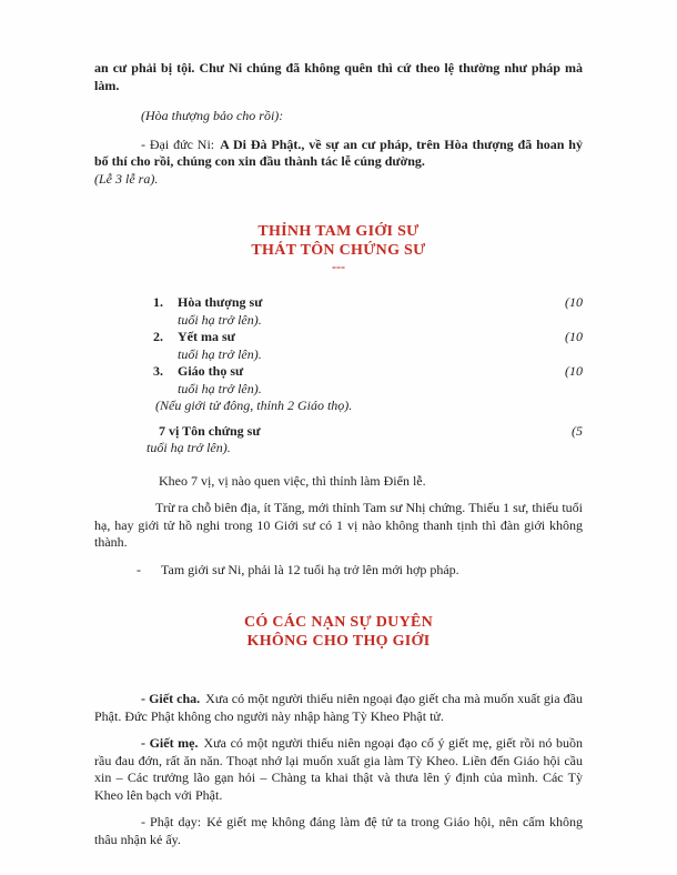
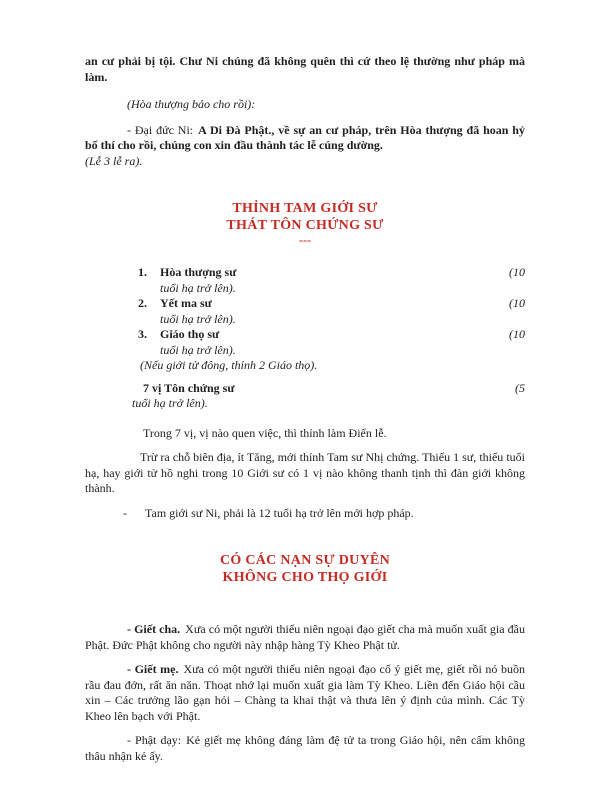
  an cư phải bị tội. Chư Ni chúng đã không quên thì cứ theo lệ thường như pháp mà làm.
  (Hòa thượng bảo cho rồi):
  - Đại đức Ni: A Di Đà Phật., về sự an cư pháp, trên Hòa thượng đã hoan hỷ bố thí cho rồi, chúng con xin đầu thành tác lễ cúng dường.
  (Lễ 3 lễ ra).
  THỈNH TAM GIỚI SƯ
  THÁT TÔN CHỨNG SƯ
  ---
  1.
  Hòa thượng sư
  (10
  tuổi hạ trở lên).
  2.
  Yết ma sư
  (10
  tuổi hạ trở lên).
  3.
  Giáo thọ sư
  (10
  tuổi hạ trở lên).
  (Nếu giới tử đông, thỉnh 2 Giáo thọ).
  7 vị Tôn chứng sư
  (5
  tuổi hạ trở lên).
- Kheo 7 vị, vị nào quen việc, thì thỉnh làm Điển lễ.
+ Trong 7 vị, vị nào quen việc, thì thỉnh làm Điển lễ.
  Trừ ra chỗ biên địa, ít Tăng, mới thỉnh Tam sư Nhị chứng. Thiếu 1 sư, thiếu tuổi hạ, hay giới tử hồ nghi trong 10 Giới sư có 1 vị nào không thanh tịnh thì đàn giới không thành.
  - Tam giới sư Ni, phải là 12 tuổi hạ trở lên mới hợp pháp.
  CÓ CÁC NẠN SỰ DUYÊN
  KHÔNG CHO THỌ GIỚI
  - Giết cha. Xưa có một người thiếu niên ngoại đạo giết cha mà muốn xuất gia đầu Phật. Đức Phật không cho người này nhập hàng Tỳ Kheo Phật tử.
  - Giết mẹ. Xưa có một người thiếu niên ngoại đạo cố ý giết mẹ, giết rồi nó buồn rầu đau đớn, rất ăn năn. Thoạt nhớ lại muốn xuất gia làm Tỳ Kheo. Liền đến Giáo hội cầu xin – Các trưởng lão gạn hỏi – Chàng ta khai thật và thưa lên ý định của mình. Các Tỳ Kheo lên bạch với Phật.
  - Phật dạy: Kẻ giết mẹ không đáng làm đệ tử ta trong Giáo hội, nên cấm không thâu nhận kẻ ấy.
